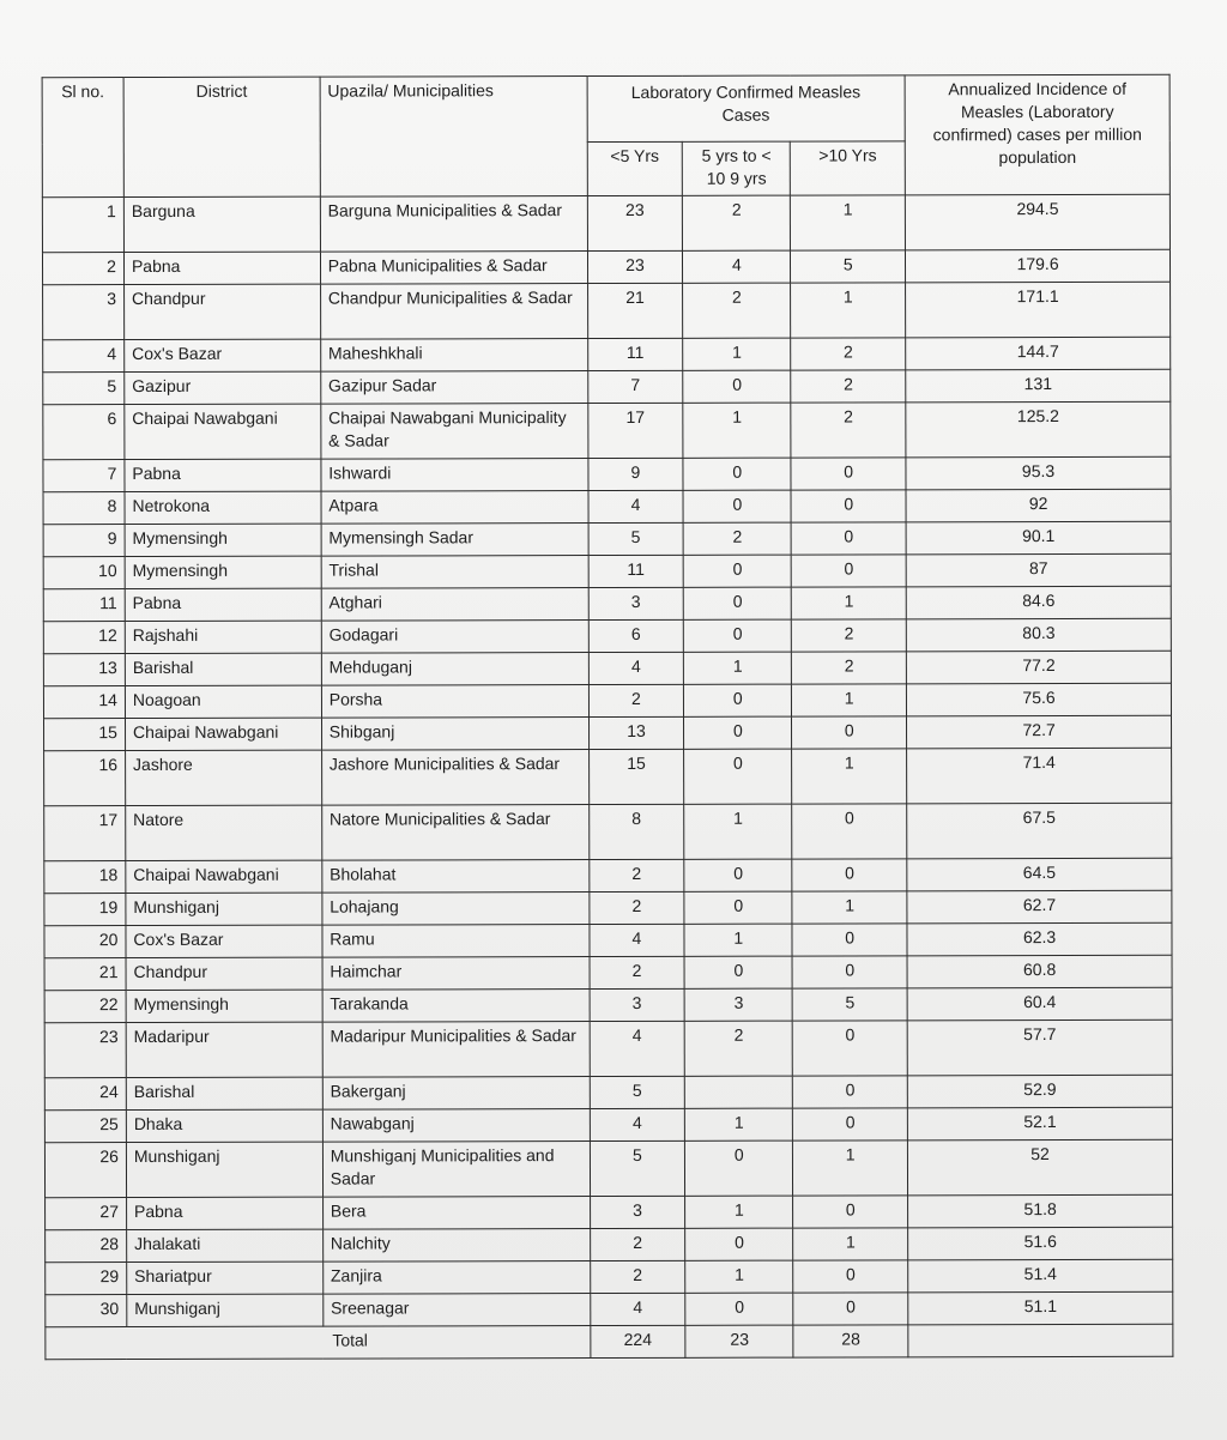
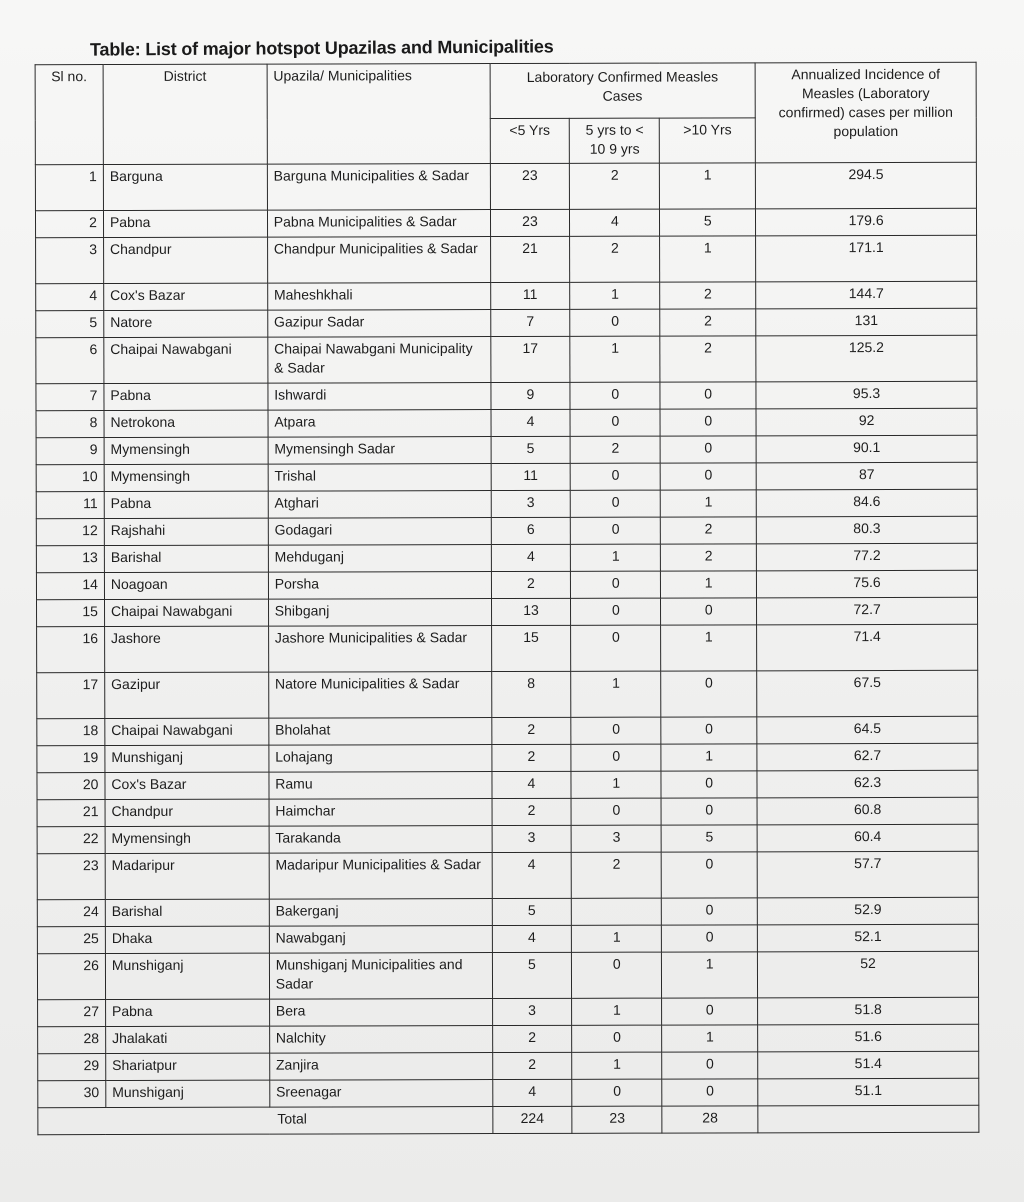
+ Table: List of major hotspot Upazilas and Municipalities
  Sl no.	District	Upazila/ Municipalities	Laboratory Confirmed Measles Cases	Annualized Incidence of Measles (Laboratory confirmed) cases per million population
  <5 Yrs	5 yrs to < 10 9 yrs	>10 Yrs
  1	Barguna	Barguna Municipalities & Sadar	23	2	1	294.5
  2	Pabna	Pabna Municipalities & Sadar	23	4	5	179.6
  3	Chandpur	Chandpur Municipalities & Sadar	21	2	1	171.1
  4	Cox's Bazar	Maheshkhali	11	1	2	144.7
- 5	Gazipur	Gazipur Sadar	7	0	2	131
+ 5	Natore	Gazipur Sadar	7	0	2	131
  6	Chaipai Nawabgani	Chaipai Nawabgani Municipality & Sadar	17	1	2	125.2
  7	Pabna	Ishwardi	9	0	0	95.3
  8	Netrokona	Atpara	4	0	0	92
  9	Mymensingh	Mymensingh Sadar	5	2	0	90.1
  10	Mymensingh	Trishal	11	0	0	87
  11	Pabna	Atghari	3	0	1	84.6
  12	Rajshahi	Godagari	6	0	2	80.3
  13	Barishal	Mehduganj	4	1	2	77.2
  14	Noagoan	Porsha	2	0	1	75.6
  15	Chaipai Nawabgani	Shibganj	13	0	0	72.7
  16	Jashore	Jashore Municipalities & Sadar	15	0	1	71.4
- 17	Natore	Natore Municipalities & Sadar	8	1	0	67.5
+ 17	Gazipur	Natore Municipalities & Sadar	8	1	0	67.5
  18	Chaipai Nawabgani	Bholahat	2	0	0	64.5
  19	Munshiganj	Lohajang	2	0	1	62.7
  20	Cox's Bazar	Ramu	4	1	0	62.3
  21	Chandpur	Haimchar	2	0	0	60.8
  22	Mymensingh	Tarakanda	3	3	5	60.4
  23	Madaripur	Madaripur Municipalities & Sadar	4	2	0	57.7
  24	Barishal	Bakerganj	5		0	52.9
  25	Dhaka	Nawabganj	4	1	0	52.1
  26	Munshiganj	Munshiganj Municipalities and Sadar	5	0	1	52
  27	Pabna	Bera	3	1	0	51.8
  28	Jhalakati	Nalchity	2	0	1	51.6
  29	Shariatpur	Zanjira	2	1	0	51.4
  30	Munshiganj	Sreenagar	4	0	0	51.1
  Total	224	23	28
